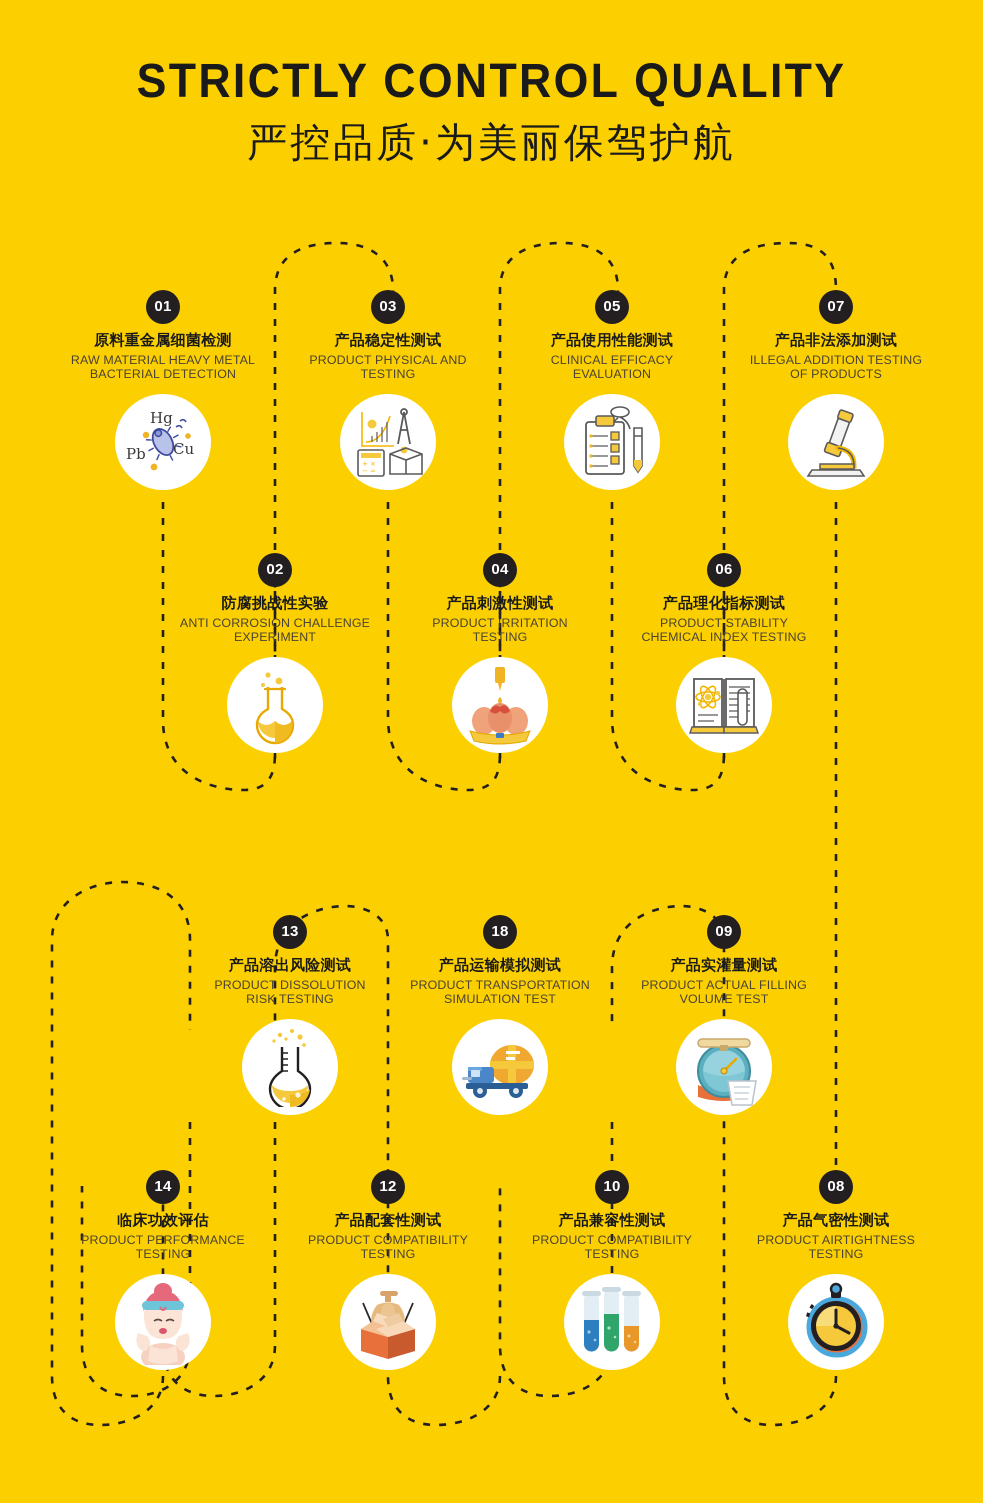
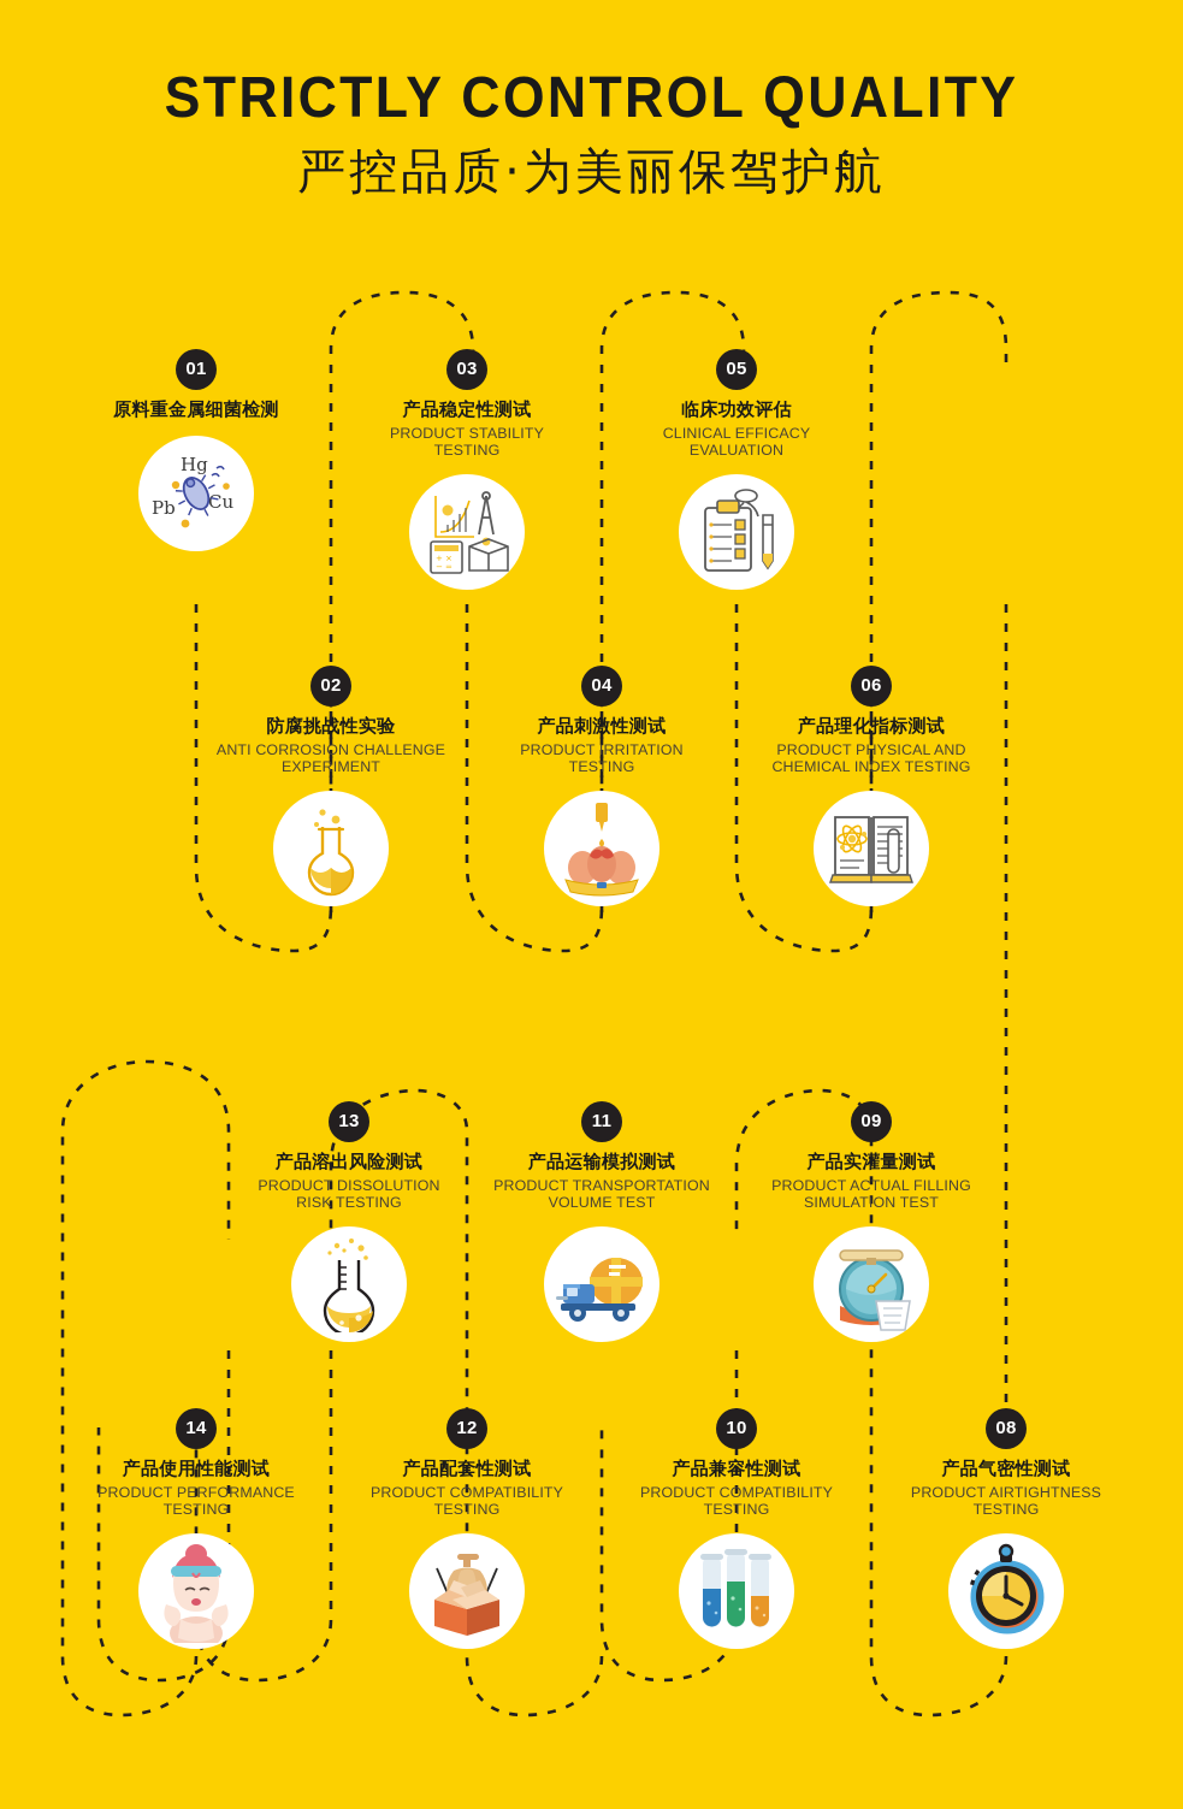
  STRICTLY CONTROL QUALITY
  严控品质·为美丽保驾护航
  01
  原料重金属细菌检测
- RAW MATERIAL HEAVY METAL
- BACTERIAL DETECTION
  Hg
  Pb
  Cu
  03
  产品稳定性测试
- PRODUCT PHYSICAL AND
+ PRODUCT STABILITY
  TESTING
  +
  ×
  −
  =
  05
- 产品使用性能测试
+ 临床功效评估
  CLINICAL EFFICACY
  EVALUATION
- 07
- 产品非法添加测试
- ILLEGAL ADDITION TESTING
- OF PRODUCTS
  02
  防腐挑战性实验
  ANTI CORROSION CHALLENGE
  EXPERIMENT
  04
  产品刺激性测试
  PRODUCT IRRITATION
  TESTING
  06
  产品理化指标测试
- PRODUCT STABILITY
+ PRODUCT PHYSICAL AND
  CHEMICAL INDEX TESTING
  13
  产品溶出风险测试
  PRODUCT DISSOLUTION
  RISK TESTING
- 18
+ 11
  产品运输模拟测试
  PRODUCT TRANSPORTATION
- SIMULATION TEST
+ VOLUME TEST
  09
  产品实灌量测试
  PRODUCT ACTUAL FILLING
- VOLUME TEST
+ SIMULATION TEST
  14
- 临床功效评估
+ 产品使用性能测试
  PRODUCT PERFORMANCE
  TESTING
  12
  产品配套性测试
  PRODUCT COMPATIBILITY
  TESTING
  10
  产品兼容性测试
  PRODUCT COMPATIBILITY
  TESTING
  08
  产品气密性测试
  PRODUCT AIRTIGHTNESS
  TESTING
